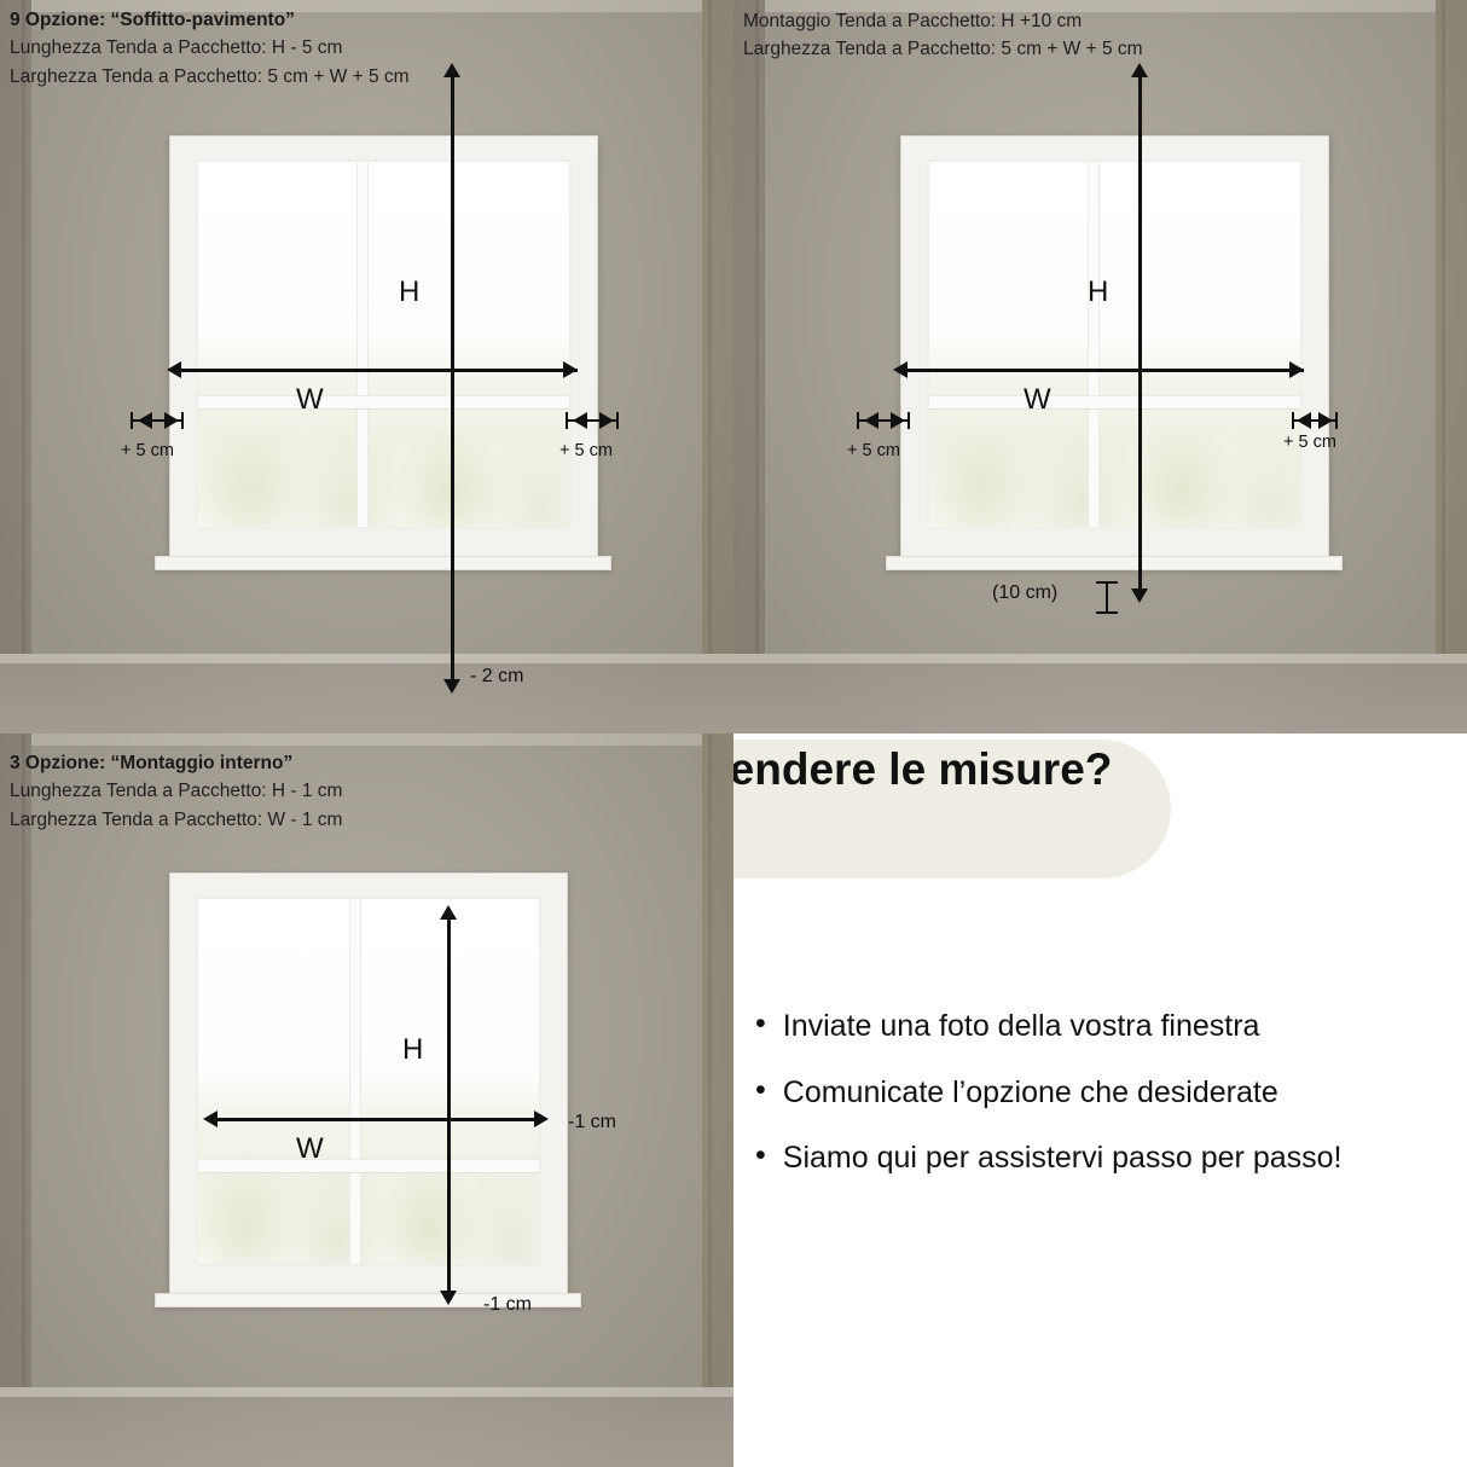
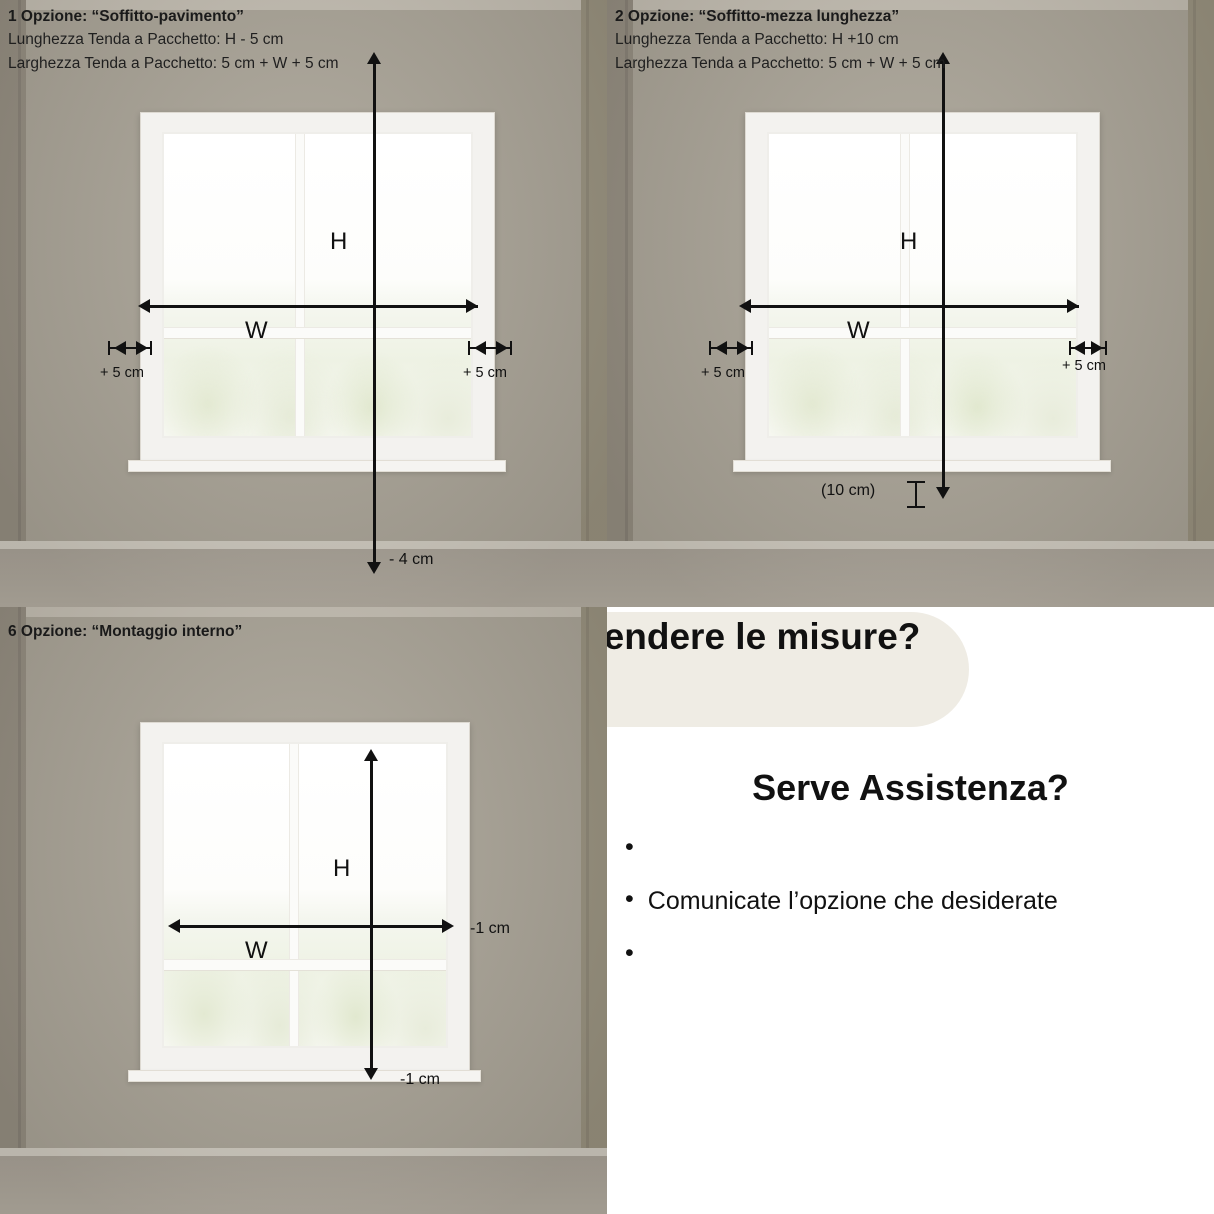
  H
  W
  + 5 cm
  + 5 cm
- - 2 cm
+ - 4 cm
- 9 Opzione: “Soffitto-pavimento”
+ 1 Opzione: “Soffitto-pavimento”
  Lunghezza Tenda a Pacchetto: H - 5 cm
  Larghezza Tenda a Pacchetto: 5 cm + W + 5 cm
  H
  W
  + 5 cm
  + 5 cm
  (10 cm)
+ 2 Opzione: “Soffitto-mezza lunghezza”
- Montaggio Tenda a Pacchetto: H +10 cm
+ Lunghezza Tenda a Pacchetto: H +10 cm
  Larghezza Tenda a Pacchetto: 5 cm + W + 5 cm
  H
  W
  -1 cm
  -1 cm
- 3 Opzione: “Montaggio interno”
+ 6 Opzione: “Montaggio interno”
- Lunghezza Tenda a Pacchetto: H - 1 cm
- Larghezza Tenda a Pacchetto: W - 1 cm
  endere le misure?
+ Serve Assistenza?
  •
- Inviate una foto della vostra finestra
  •
  Comunicate l’opzione che desiderate
  •
- Siamo qui per assistervi passo per passo!
